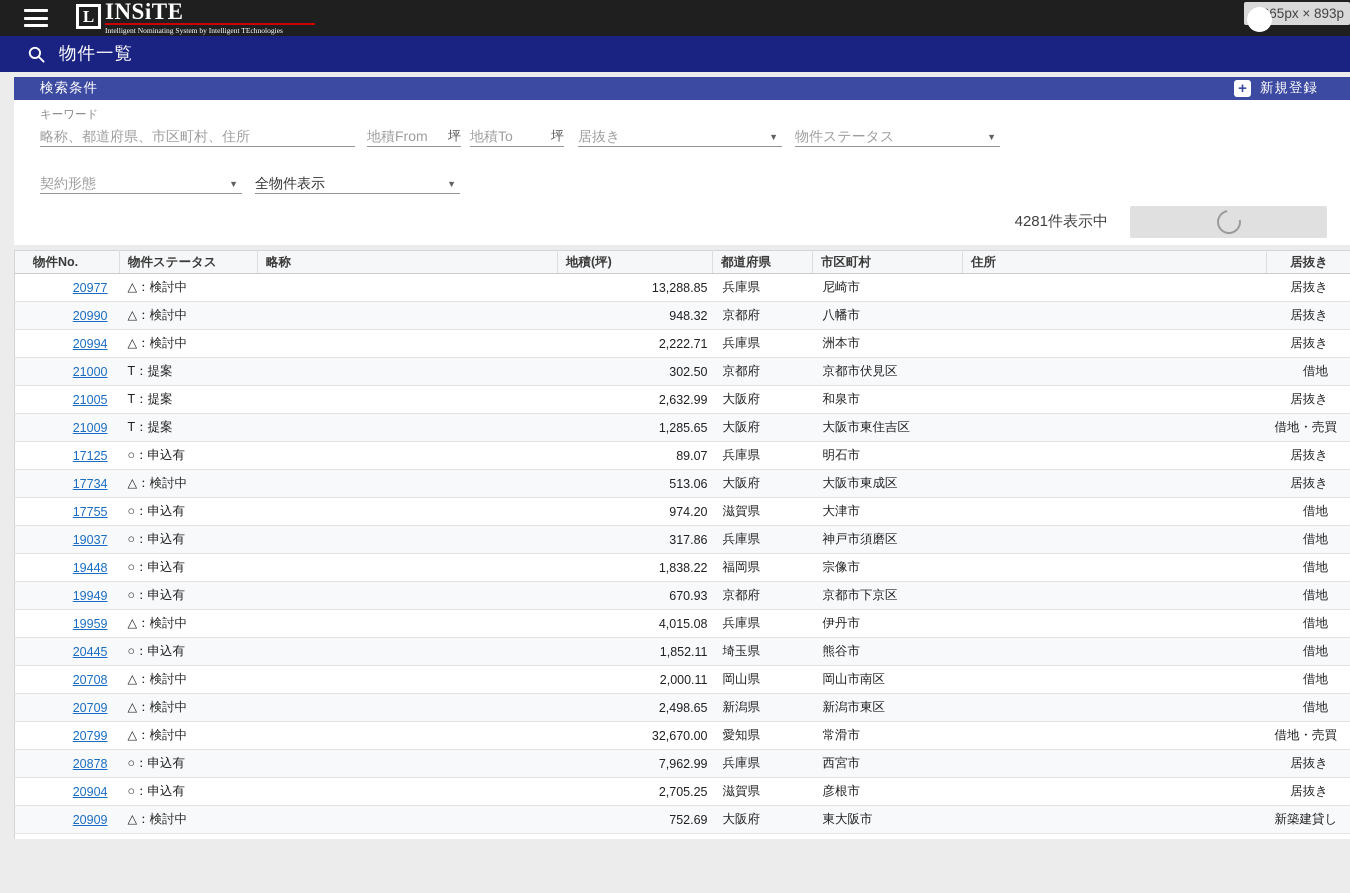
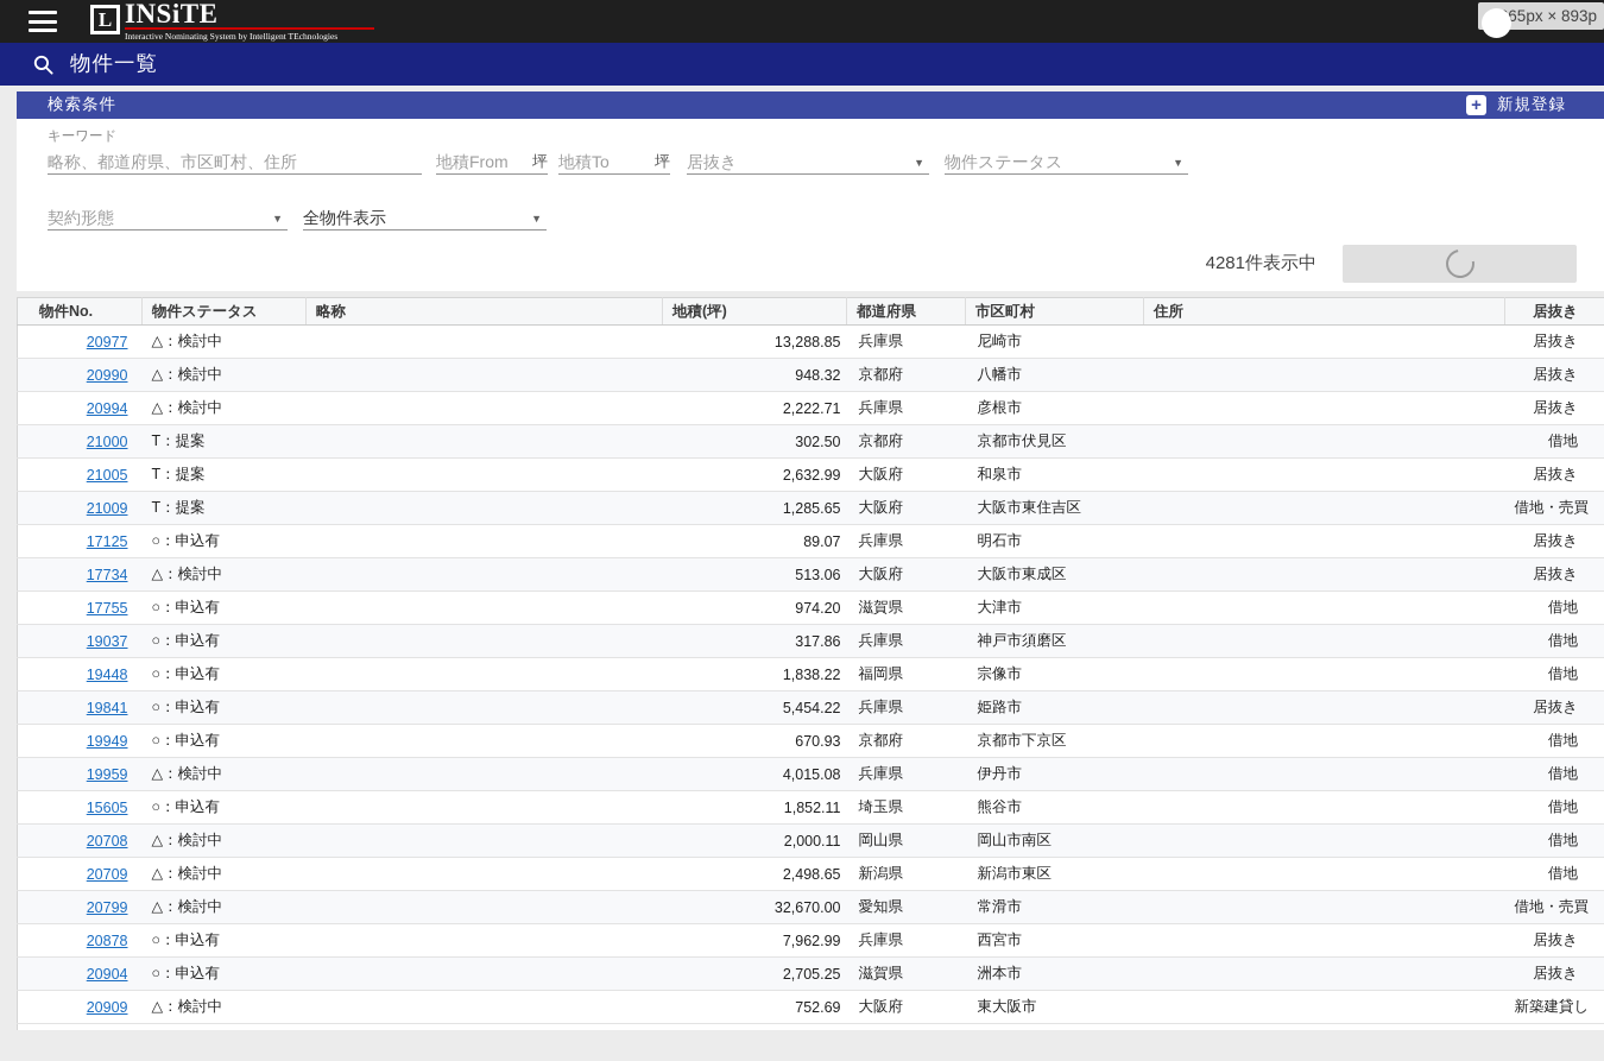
  L
  INSiTE
- Intelligent Nominating System by Intelligent TEchnologies
+ Interactive Nominating System by Intelligent TEchnologies
  65px × 893p
  物件一覧
  検索条件
  +
  新規登録
  キーワード
  略称、都道府県、市区町村、住所
  坪
  地積From
  坪
  地積To
  居抜き
  ▼
  物件ステータス
  ▼
  契約形態
  ▼
  全物件表示
  ▼
  4281件表示中
  物件No.	物件ステータス	略称	地積(坪)	都道府県	市区町村	住所	居抜き
  20977	△：検討中		13,288.85	兵庫県	尼崎市		居抜き
  20990	△：検討中		948.32	京都府	八幡市		居抜き
- 20994	△：検討中		2,222.71	兵庫県	洲本市		居抜き
+ 20994	△：検討中		2,222.71	兵庫県	彦根市		居抜き
  21000	T：提案		302.50	京都府	京都市伏見区		借地
  21005	T：提案		2,632.99	大阪府	和泉市		居抜き
  21009	T：提案		1,285.65	大阪府	大阪市東住吉区		借地・売買
  17125	○：申込有		89.07	兵庫県	明石市		居抜き
  17734	△：検討中		513.06	大阪府	大阪市東成区		居抜き
  17755	○：申込有		974.20	滋賀県	大津市		借地
  19037	○：申込有		317.86	兵庫県	神戸市須磨区		借地
  19448	○：申込有		1,838.22	福岡県	宗像市		借地
+ 19841	○：申込有		5,454.22	兵庫県	姫路市		居抜き
  19949	○：申込有		670.93	京都府	京都市下京区		借地
  19959	△：検討中		4,015.08	兵庫県	伊丹市		借地
- 20445	○：申込有		1,852.11	埼玉県	熊谷市		借地
+ 15605	○：申込有		1,852.11	埼玉県	熊谷市		借地
  20708	△：検討中		2,000.11	岡山県	岡山市南区		借地
  20709	△：検討中		2,498.65	新潟県	新潟市東区		借地
  20799	△：検討中		32,670.00	愛知県	常滑市		借地・売買
  20878	○：申込有		7,962.99	兵庫県	西宮市		居抜き
- 20904	○：申込有		2,705.25	滋賀県	彦根市		居抜き
+ 20904	○：申込有		2,705.25	滋賀県	洲本市		居抜き
  20909	△：検討中		752.69	大阪府	東大阪市		新築建貸し
